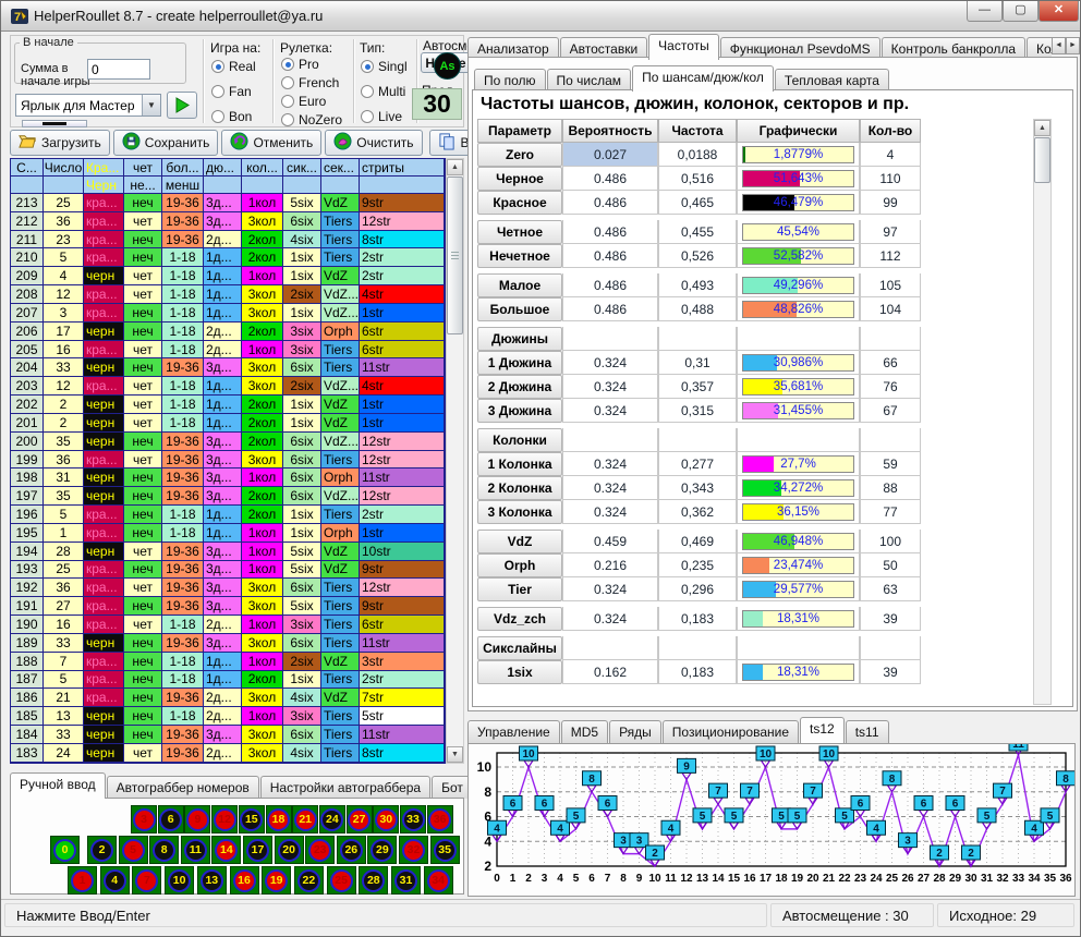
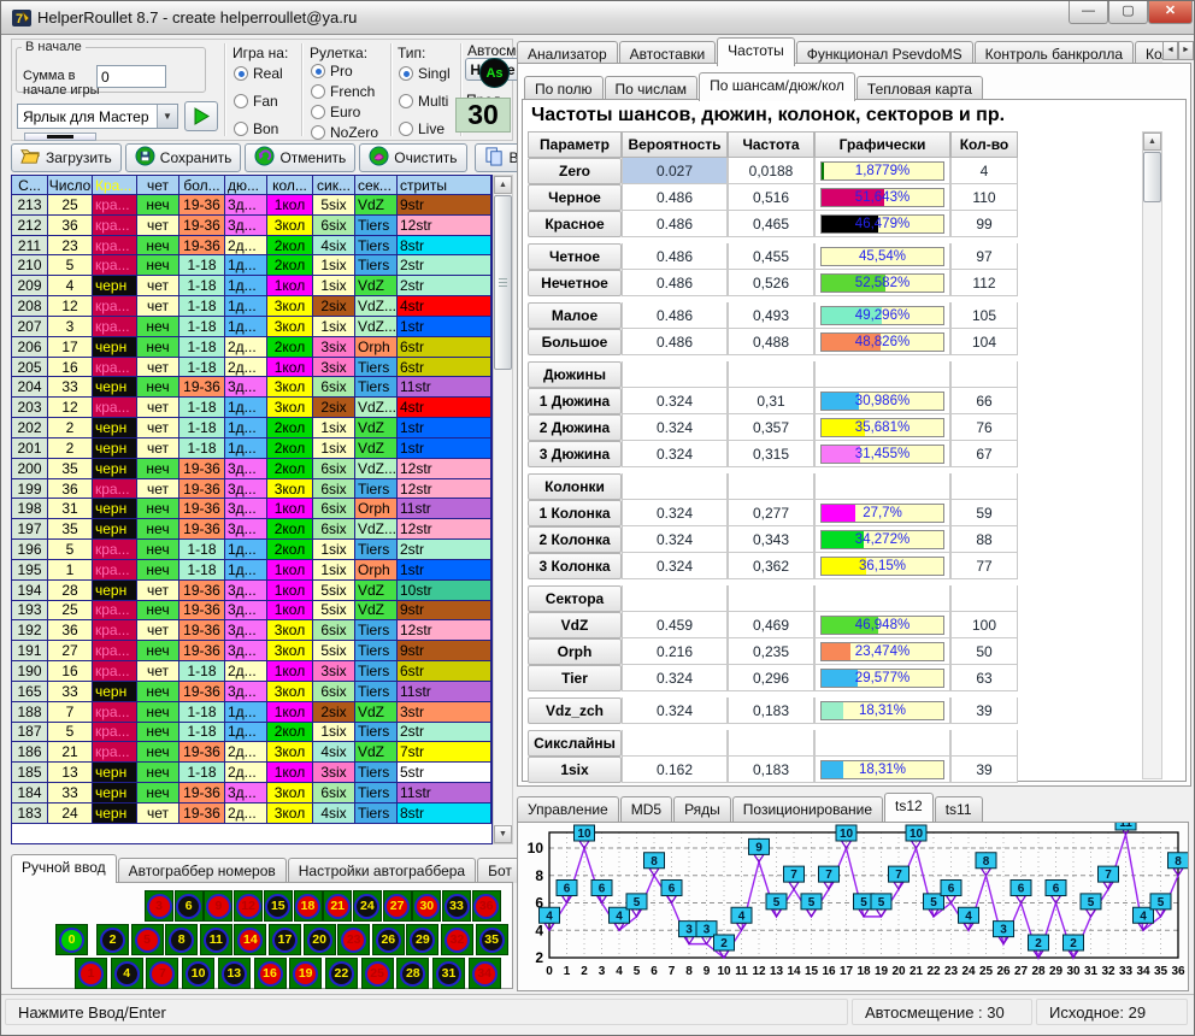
  7
  HelperRoullet 8.7 - create helperroullet@ya.ru
  —
  ▢
  ✕
  В начале
  Сумма в
  начале игры
  0
  Ярлык для Мастер
  ▼
  Игра на:
  Real
  Fan
  Bon
  Рулетка:
  Pro
  French
  Euro
  NoZero
  Тип:
  Singl
  Multi
  Live
  As
  30
  Загрузить
  Сохранить
  Отменить
  Очистить
  С...
  Число
  Кра...
  чет
  бол...
  дю...
  кол...
  сик...
  сек...
  стриты
- Черн
- не...
- менш
  213
  25
  кра...
  неч
  19-36
  3д...
  1кол
  5six
  VdZ
  9str
  212
  36
  кра...
  чет
  19-36
  3д...
  3кол
  6six
  Tiers
  12str
  211
  23
  кра...
  неч
  19-36
  2д...
  2кол
  4six
  Tiers
  8str
  210
  5
  кра...
  неч
  1-18
  1д...
  2кол
  1six
  Tiers
  2str
  209
  4
  черн
  чет
  1-18
  1д...
  1кол
  1six
  VdZ
  2str
  208
  12
  кра...
  чет
  1-18
  1д...
  3кол
  2six
  VdZ...
  4str
  207
  3
  кра...
  неч
  1-18
  1д...
  3кол
  1six
  VdZ...
  1str
  206
  17
  черн
  неч
  1-18
  2д...
  2кол
  3six
  Orph
  6str
  205
  16
  кра...
  чет
  1-18
  2д...
  1кол
  3six
  Tiers
  6str
  204
  33
  черн
  неч
  19-36
  3д...
  3кол
  6six
  Tiers
  11str
  203
  12
  кра...
  чет
  1-18
  1д...
  3кол
  2six
  VdZ...
  4str
  202
  2
  черн
  чет
  1-18
  1д...
  2кол
  1six
  VdZ
  1str
  201
  2
  черн
  чет
  1-18
  1д...
  2кол
  1six
  VdZ
  1str
  200
  35
  черн
  неч
  19-36
  3д...
  2кол
  6six
  VdZ...
  12str
  199
  36
  кра...
  чет
  19-36
  3д...
  3кол
  6six
  Tiers
  12str
  198
  31
  черн
  неч
  19-36
  3д...
  1кол
  6six
  Orph
  11str
  197
  35
  черн
  неч
  19-36
  3д...
  2кол
  6six
  VdZ...
  12str
  196
  5
  кра...
  неч
  1-18
  1д...
  2кол
  1six
  Tiers
  2str
  195
  1
  кра...
  неч
  1-18
  1д...
  1кол
  1six
  Orph
  1str
  194
  28
  черн
  чет
  19-36
  3д...
  1кол
  5six
  VdZ
  10str
  193
  25
  кра...
  неч
  19-36
  3д...
  1кол
  5six
  VdZ
  9str
  192
  36
  кра...
  чет
  19-36
  3д...
  3кол
  6six
  Tiers
  12str
  191
  27
  кра...
  неч
  19-36
  3д...
  3кол
  5six
  Tiers
  9str
  190
  16
  кра...
  чет
  1-18
  2д...
  1кол
  3six
  Tiers
  6str
- 189
+ 165
  33
  черн
  неч
  19-36
  3д...
  3кол
  6six
  Tiers
  11str
  188
  7
  кра...
  неч
  1-18
  1д...
  1кол
  2six
  VdZ
  3str
  187
  5
  кра...
  неч
  1-18
  1д...
  2кол
  1six
  Tiers
  2str
  186
  21
  кра...
  неч
  19-36
  2д...
  3кол
  4six
  VdZ
  7str
  185
  13
  черн
  неч
  1-18
  2д...
  1кол
  3six
  Tiers
  5str
  184
  33
  черн
  неч
  19-36
  3д...
  3кол
  6six
  Tiers
  11str
  183
  24
  черн
  чет
  19-36
  2д...
  3кол
  4six
  Tiers
  8str
  Ручной ввод
  Автограббер номеров
  Настройки автограббера
  Бот
  3
  6
  9
  12
  15
  18
  21
  24
  27
  30
  33
  36
  0
  2
  5
  8
  11
  14
  17
  20
  23
  26
  29
  32
  35
  1
  4
  7
  10
  13
  16
  19
  22
  25
  28
  31
  34
  Анализатор
  Автоставки
  Частоты
  Функционал PsevdoMS
  Контроль банкролла
  По полю
  По числам
  По шансам/дюж/кол
  Тепловая карта
  Частоты шансов, дюжин, колонок, секторов и пр.
  Параметр
  Вероятность
  Частота
  Графически
  Кол-во
  Zero
  0.027
  0,0188
  1,8779%
  4
  Черное
  0.486
  0,516
  51,643%
  110
  Красное
  0.486
  0,465
  46,479%
  99
  Четное
  0.486
  0,455
  45,54%
  97
  Нечетное
  0.486
  0,526
  52,582%
  112
  Малое
  0.486
  0,493
  49,296%
  105
  Большое
  0.486
  0,488
  48,826%
  104
  Дюжины
  1 Дюжина
  0.324
  0,31
  30,986%
  66
  2 Дюжина
  0.324
  0,357
  35,681%
  76
  3 Дюжина
  0.324
  0,315
  31,455%
  67
  Колонки
  1 Колонка
  0.324
  0,277
  27,7%
  59
  2 Колонка
  0.324
  0,343
  34,272%
  88
  3 Колонка
  0.324
  0,362
  36,15%
  77
+ Сектора
  VdZ
  0.459
  0,469
  46,948%
  100
  Orph
  0.216
  0,235
  23,474%
  50
  Tier
  0.324
  0,296
  29,577%
  63
  Vdz_zch
  0.324
  0,183
  18,31%
  39
  Сикслайны
  1six
  0.162
  0,183
  18,31%
  39
  Управление
  MD5
  Ряды
  Позиционирование
  ts12
  ts11
  2
  4
  6
  8
  10
  0
  1
  2
  3
  4
  5
  6
  7
  8
  9
  10
  11
  12
  13
  14
  15
  16
  17
  18
  19
  20
  21
  22
  23
  24
  25
  26
  27
  28
  29
  30
  31
  32
  33
  34
  35
  36
  4
  6
  10
  6
  4
  5
  8
  6
  3
  3
  2
  4
  9
  5
  7
  5
  7
  10
  5
  5
  7
  10
  5
  6
  4
  8
  3
  6
  2
  6
  2
  5
  7
  11
  4
  5
  8
  Нажмите Ввод/Enter
  Автосмещение : 30
  Исходное: 29
